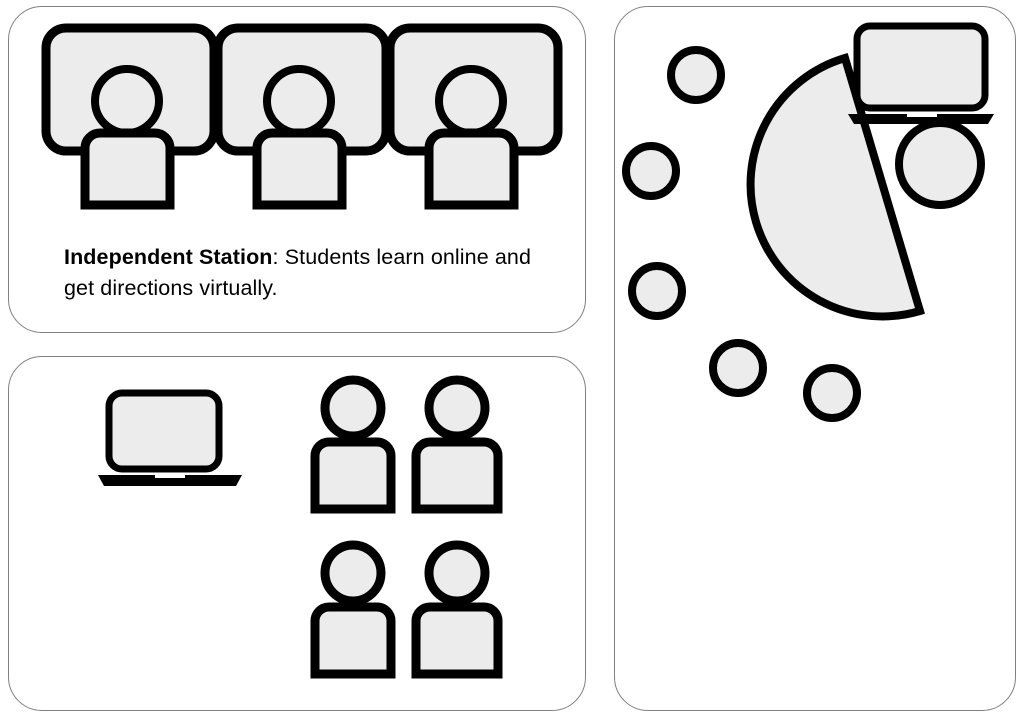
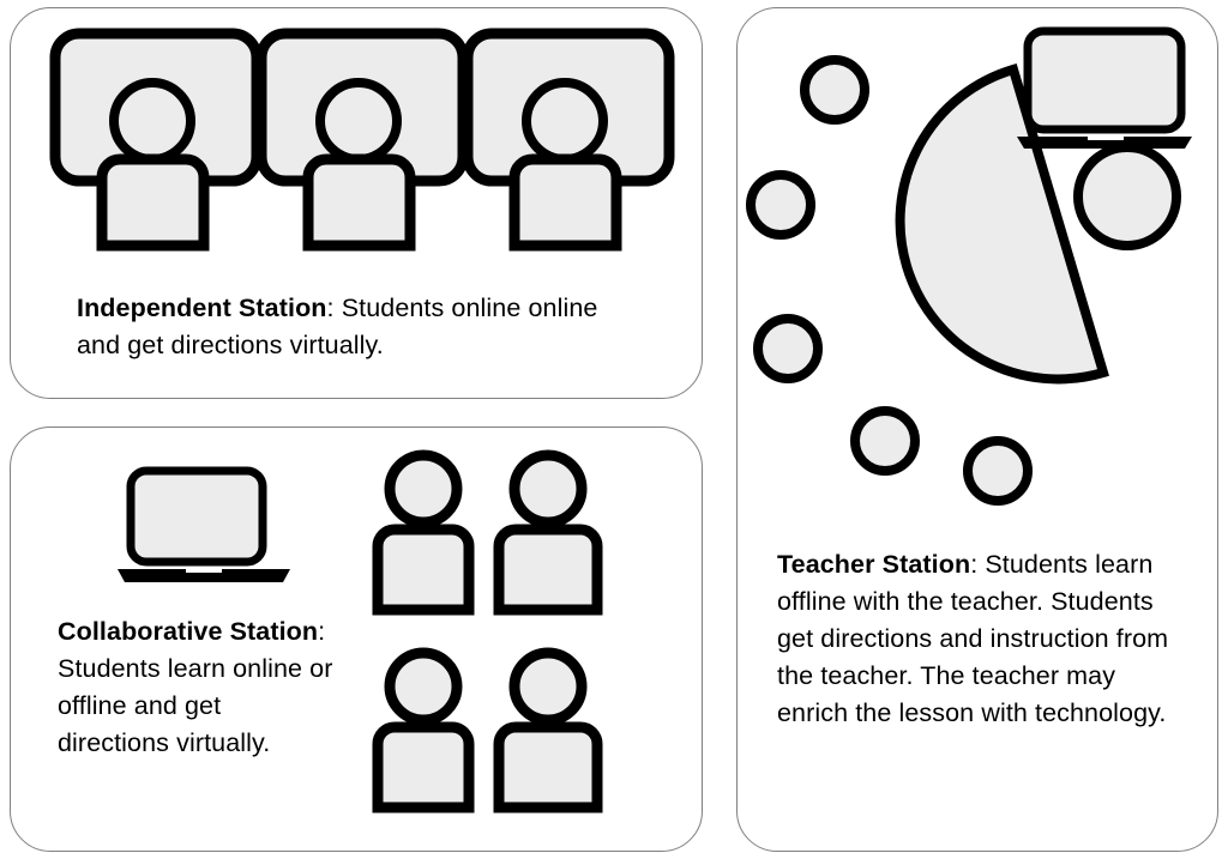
- Independent Station: Students learn online and get directions virtually.
+ Independent Station: Students online online and get directions virtually.
+ Collaborative Station: Students learn online or offline and get directions virtually.
+ Teacher Station: Students learn offline with the teacher. Students get directions and instruction from the teacher. The teacher may enrich the lesson with technology.
